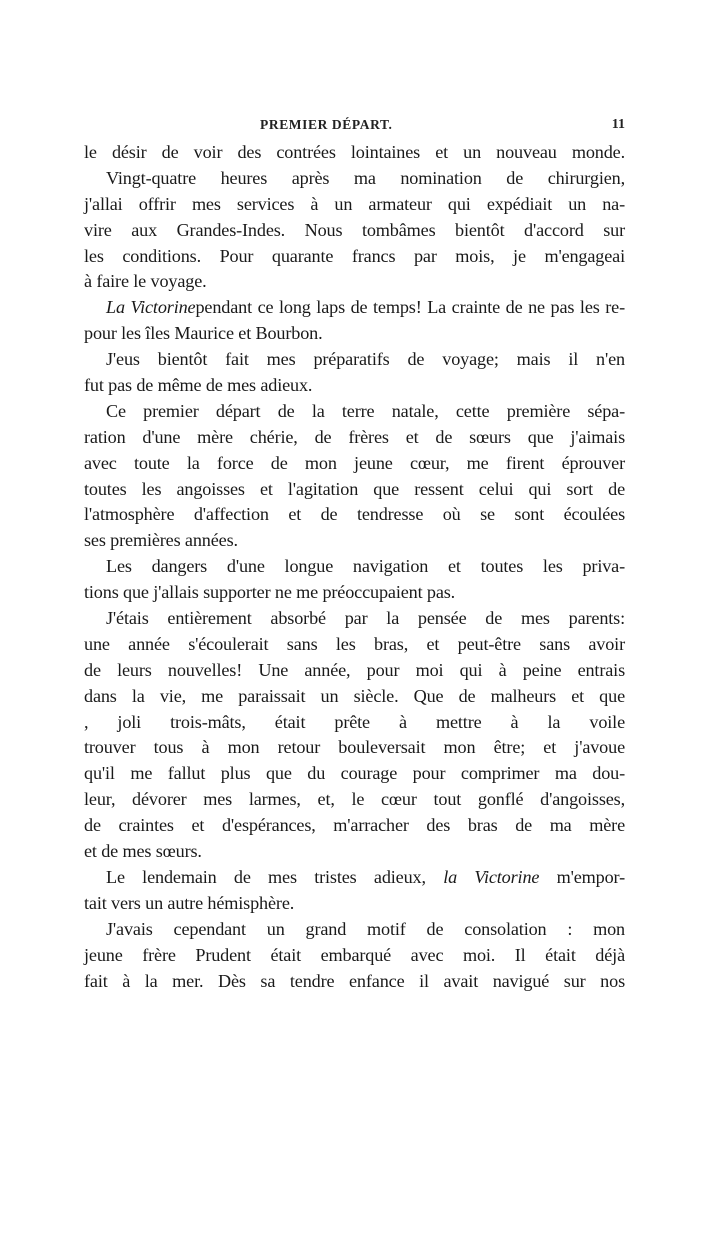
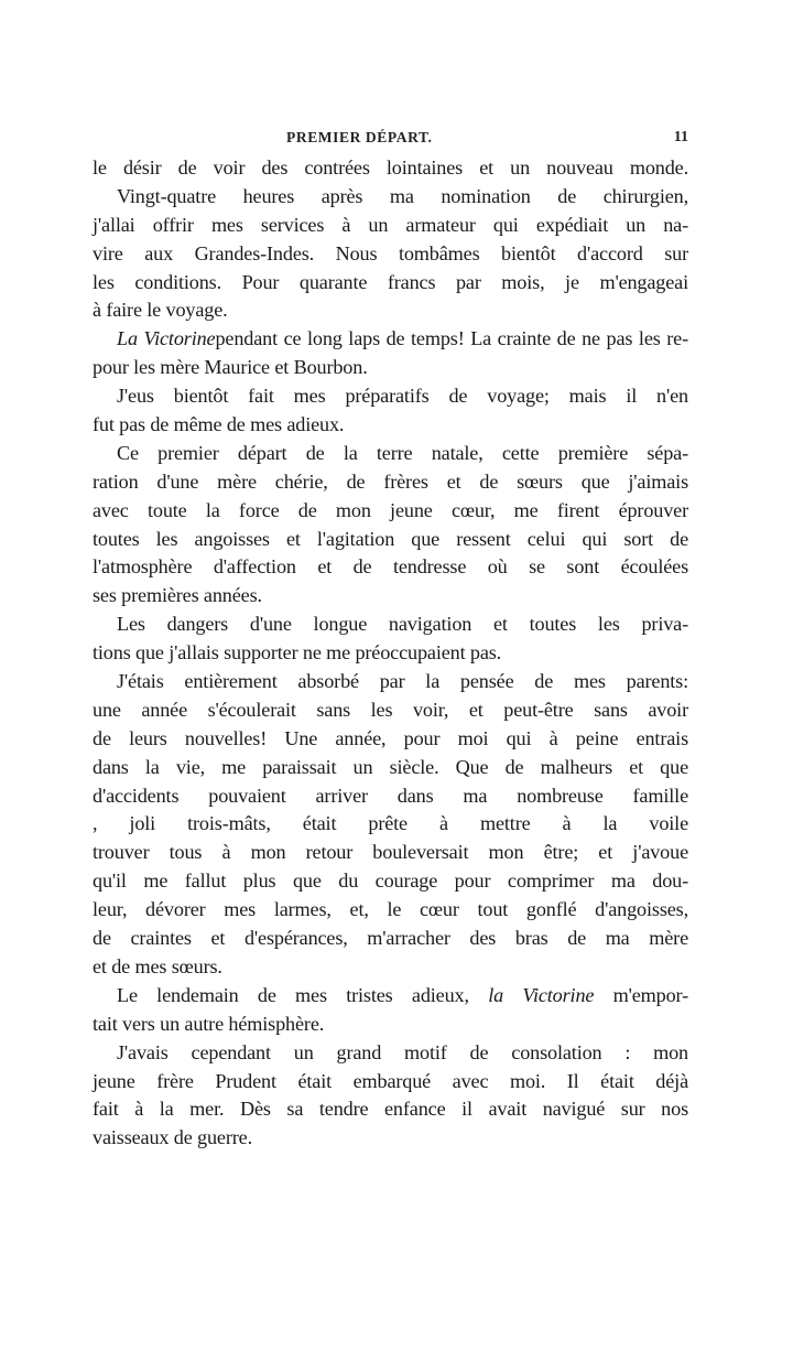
  PREMIER DÉPART.
  11
  le désir de voir des contrées lointaines et un nouveau monde.
  Vingt-quatre heures après ma nomination de chirurgien,
  j'allai offrir mes services à un armateur qui expédiait un na-
  vire aux Grandes-Indes. Nous tombâmes bientôt d'accord sur
  les conditions. Pour quarante francs par mois, je m'engageai
  à faire le voyage.
  La Victorinependant ce long laps de temps! La crainte de ne pas les re-
- pour les îles Maurice et Bourbon.
+ pour les mère Maurice et Bourbon.
  J'eus bientôt fait mes préparatifs de voyage; mais il n'en
  fut pas de même de mes adieux.
  Ce premier départ de la terre natale, cette première sépa-
  ration d'une mère chérie, de frères et de sœurs que j'aimais
  avec toute la force de mon jeune cœur, me firent éprouver
  toutes les angoisses et l'agitation que ressent celui qui sort de
  l'atmosphère d'affection et de tendresse où se sont écoulées
  ses premières années.
  Les dangers d'une longue navigation et toutes les priva-
  tions que j'allais supporter ne me préoccupaient pas.
  J'étais entièrement absorbé par la pensée de mes parents:
- une année s'écoulerait sans les bras, et peut-être sans avoir
+ une année s'écoulerait sans les voir, et peut-être sans avoir
  de leurs nouvelles! Une année, pour moi qui à peine entrais
  dans la vie, me paraissait un siècle. Que de malheurs et que
+ d'accidents pouvaient arriver dans ma nombreuse famille
  , joli trois-mâts, était prête à mettre à la voile
  trouver tous à mon retour bouleversait mon être; et j'avoue
  qu'il me fallut plus que du courage pour comprimer ma dou-
  leur, dévorer mes larmes, et, le cœur tout gonflé d'angoisses,
  de craintes et d'espérances, m'arracher des bras de ma mère
  et de mes sœurs.
  Le lendemain de mes tristes adieux, la Victorine m'empor-
  tait vers un autre hémisphère.
  J'avais cependant un grand motif de consolation : mon
  jeune frère Prudent était embarqué avec moi. Il était déjà
  fait à la mer. Dès sa tendre enfance il avait navigué sur nos
+ vaisseaux de guerre.
